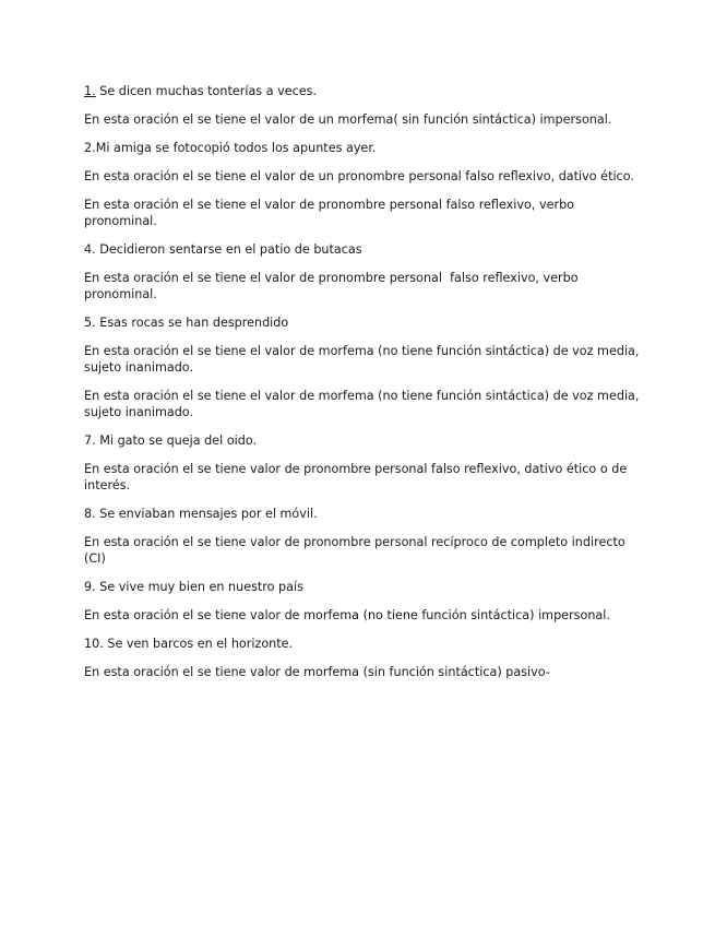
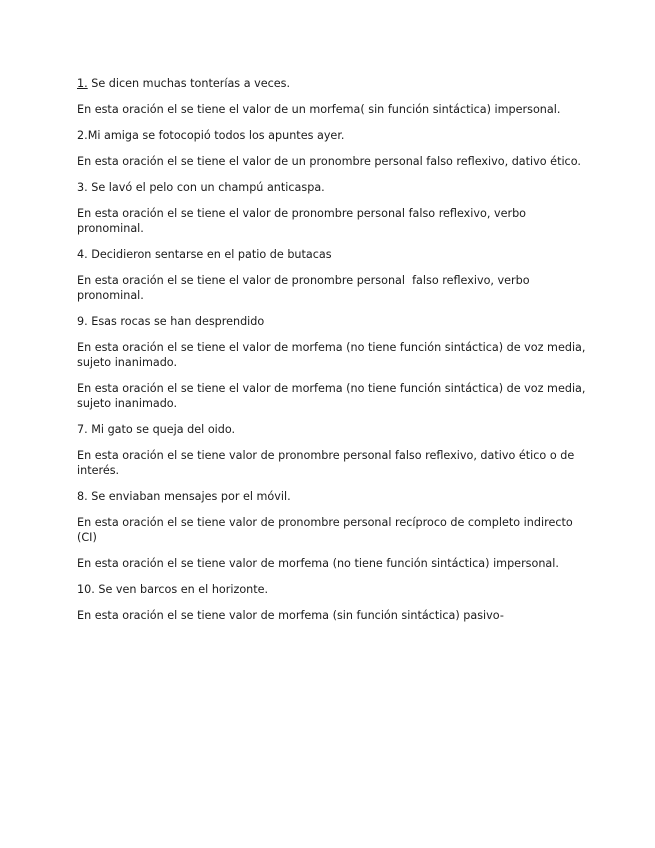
  1. Se dicen muchas tonterías a veces.
  En esta oración el se tiene el valor de un morfema( sin función sintáctica) impersonal.
  2.Mi amiga se fotocopió todos los apuntes ayer.
  En esta oración el se tiene el valor de un pronombre personal falso reflexivo, dativo ético.
+ 3. Se lavó el pelo con un champú anticaspa.
  En esta oración el se tiene el valor de pronombre personal falso reflexivo, verbo pronominal.
  4. Decidieron sentarse en el patio de butacas
  En esta oración el se tiene el valor de pronombre personal falso reflexivo, verbo pronominal.
- 5. Esas rocas se han desprendido
+ 9. Esas rocas se han desprendido
  En esta oración el se tiene el valor de morfema (no tiene función sintáctica) de voz media, sujeto inanimado.
  En esta oración el se tiene el valor de morfema (no tiene función sintáctica) de voz media, sujeto inanimado.
  7. Mi gato se queja del oido.
  En esta oración el se tiene valor de pronombre personal falso reflexivo, dativo ético o de interés.
  8. Se enviaban mensajes por el móvil.
  En esta oración el se tiene valor de pronombre personal recíproco de completo indirecto (CI)
- 9. Se vive muy bien en nuestro país
  En esta oración el se tiene valor de morfema (no tiene función sintáctica) impersonal.
  10. Se ven barcos en el horizonte.
  En esta oración el se tiene valor de morfema (sin función sintáctica) pasivo-
